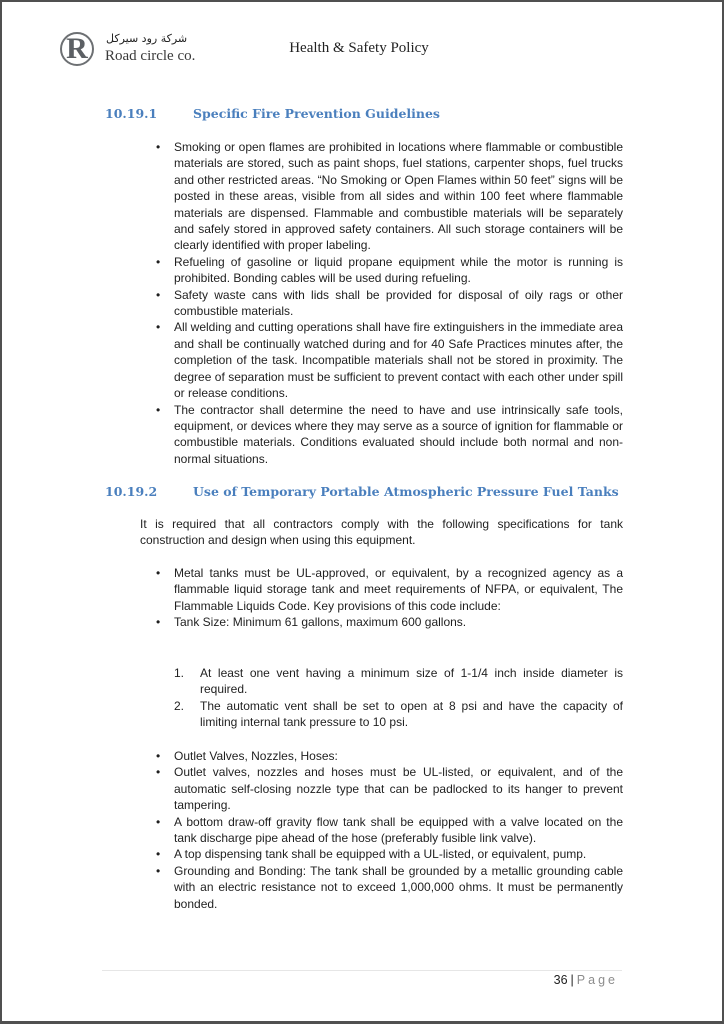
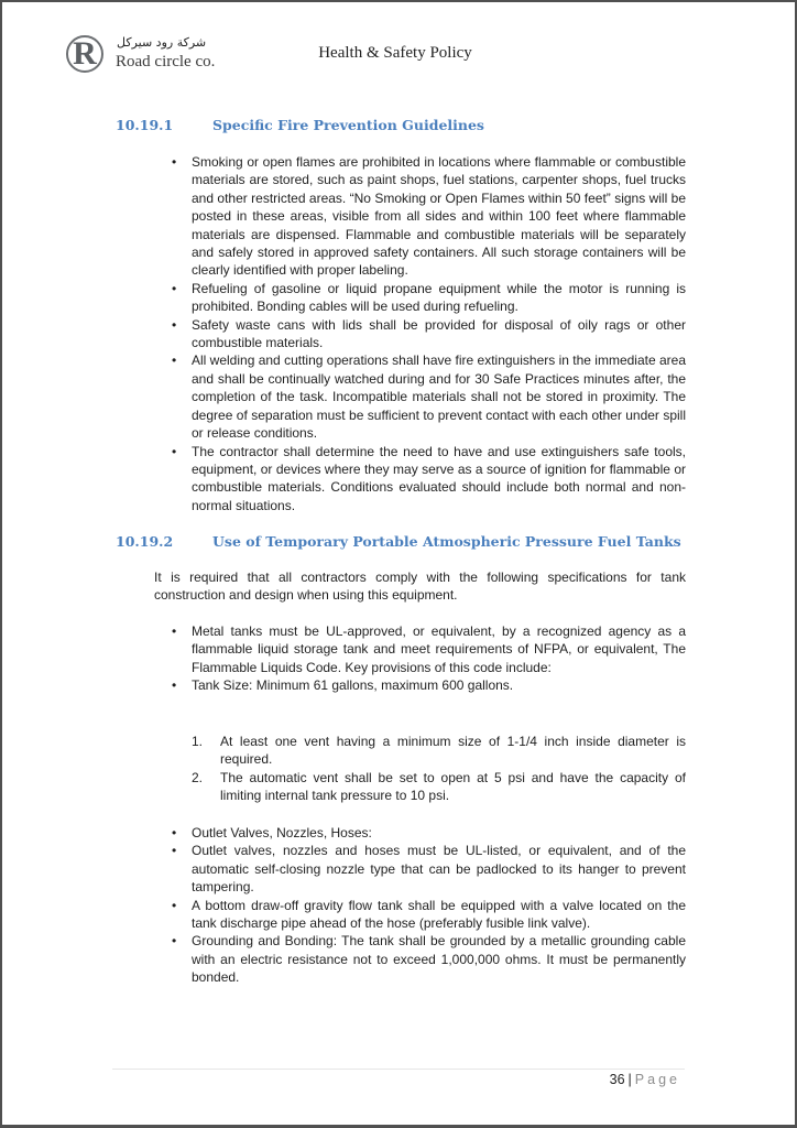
  R
  شركة رود سيركل
  Road circle co.
  Health & Safety Policy
  10.19.1 Specific Fire Prevention Guidelines
  Smoking or open flames are prohibited in locations where flammable or combustible materials are stored, such as paint shops, fuel stations, carpenter shops, fuel trucks and other restricted areas. “No Smoking or Open Flames within 50 feet” signs will be posted in these areas, visible from all sides and within 100 feet where flammable materials are dispensed. Flammable and combustible materials will be separately and safely stored in approved safety containers. All such storage containers will be clearly identified with proper labeling.
  Refueling of gasoline or liquid propane equipment while the motor is running is prohibited. Bonding cables will be used during refueling.
  Safety waste cans with lids shall be provided for disposal of oily rags or other combustible materials.
- All welding and cutting operations shall have fire extinguishers in the immediate area and shall be continually watched during and for 40 Safe Practices minutes after, the completion of the task. Incompatible materials shall not be stored in proximity. The degree of separation must be sufficient to prevent contact with each other under spill or release conditions.
+ All welding and cutting operations shall have fire extinguishers in the immediate area and shall be continually watched during and for 30 Safe Practices minutes after, the completion of the task. Incompatible materials shall not be stored in proximity. The degree of separation must be sufficient to prevent contact with each other under spill or release conditions.
- The contractor shall determine the need to have and use intrinsically safe tools, equipment, or devices where they may serve as a source of ignition for flammable or combustible materials. Conditions evaluated should include both normal and non-normal situations.
+ The contractor shall determine the need to have and use extinguishers safe tools, equipment, or devices where they may serve as a source of ignition for flammable or combustible materials. Conditions evaluated should include both normal and non-normal situations.
  10.19.2 Use of Temporary Portable Atmospheric Pressure Fuel Tanks
  It is required that all contractors comply with the following specifications for tank construction and design when using this equipment.
  Metal tanks must be UL-approved, or equivalent, by a recognized agency as a flammable liquid storage tank and meet requirements of NFPA, or equivalent, The Flammable Liquids Code. Key provisions of this code include:
  Tank Size: Minimum 61 gallons, maximum 600 gallons.
  1.
  At least one vent having a minimum size of 1-1/4 inch inside diameter is required.
  2.
- The automatic vent shall be set to open at 8 psi and have the capacity of limiting internal tank pressure to 10 psi.
+ The automatic vent shall be set to open at 5 psi and have the capacity of limiting internal tank pressure to 10 psi.
  Outlet Valves, Nozzles, Hoses:
  Outlet valves, nozzles and hoses must be UL-listed, or equivalent, and of the automatic self-closing nozzle type that can be padlocked to its hanger to prevent tampering.
  A bottom draw-off gravity flow tank shall be equipped with a valve located on the tank discharge pipe ahead of the hose (preferably fusible link valve).
- A top dispensing tank shall be equipped with a UL-listed, or equivalent, pump.
  Grounding and Bonding: The tank shall be grounded by a metallic grounding cable with an electric resistance not to exceed 1,000,000 ohms. It must be permanently bonded.
  36 | Page
